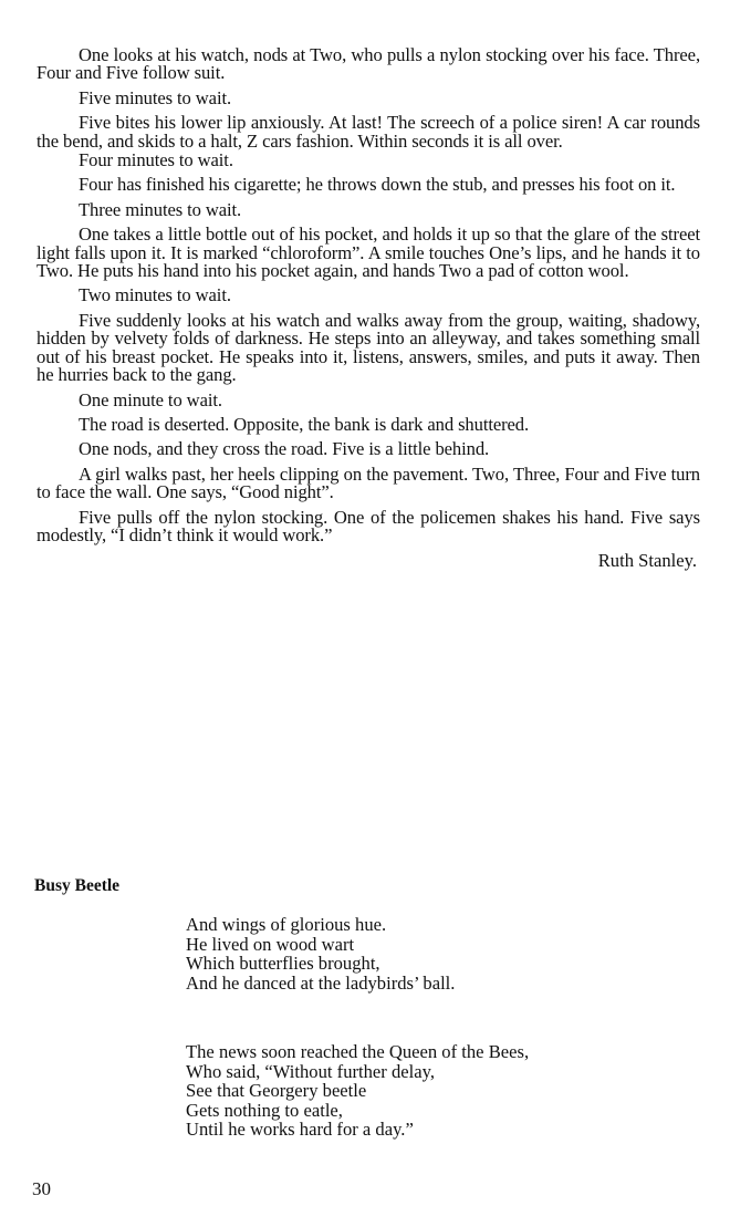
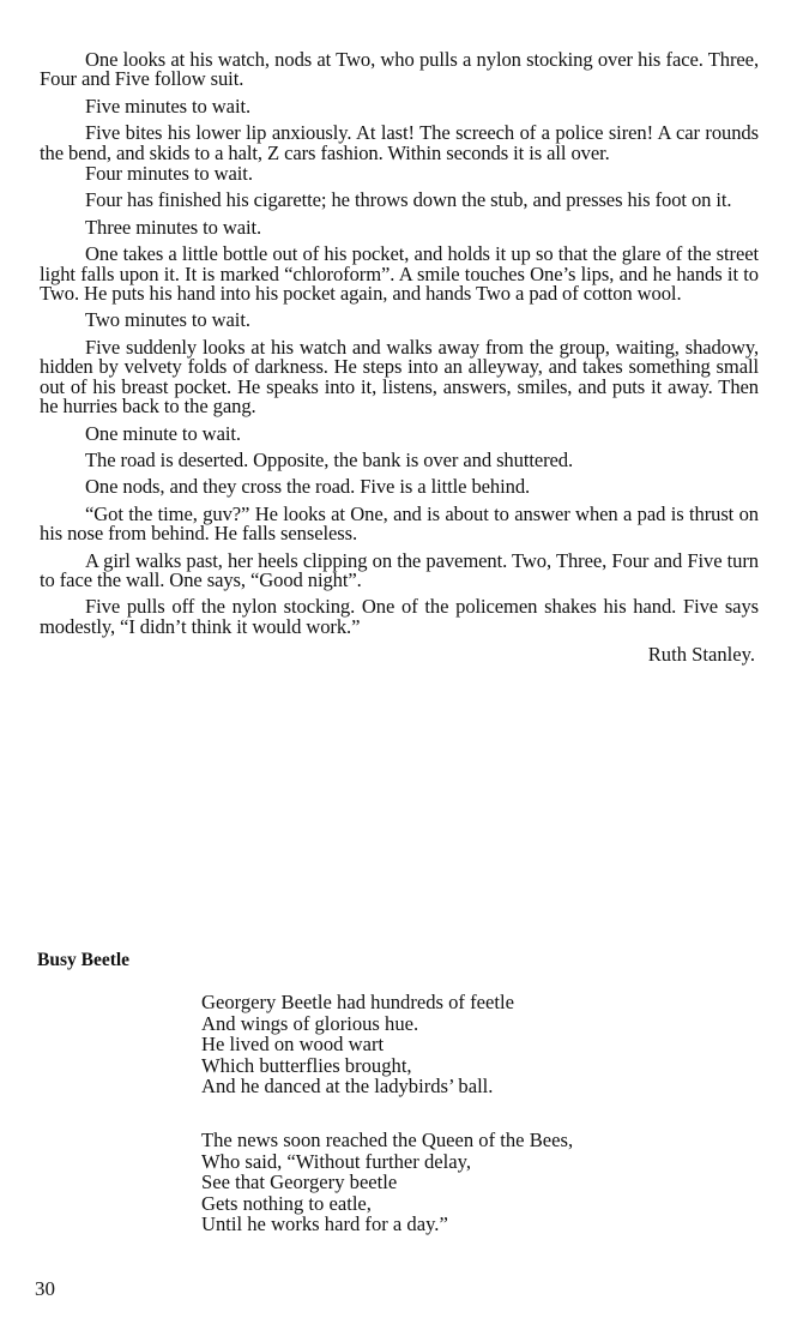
  One looks at his watch, nods at Two, who pulls a nylon stocking over his face. Three, Four and Five follow suit.
  Five minutes to wait.
  Five bites his lower lip anxiously. At last! The screech of a police siren! A car rounds the bend, and skids to a halt, Z cars fashion. Within seconds it is all over.
  Four minutes to wait.
  Four has finished his cigarette; he throws down the stub, and presses his foot on it.
  Three minutes to wait.
  One takes a little bottle out of his pocket, and holds it up so that the glare of the street light falls upon it. It is marked “chloroform”. A smile touches One’s lips, and he hands it to Two. He puts his hand into his pocket again, and hands Two a pad of cotton wool.
  Two minutes to wait.
  Five suddenly looks at his watch and walks away from the group, waiting, shadowy, hidden by velvety folds of darkness. He steps into an alleyway, and takes something small out of his breast pocket. He speaks into it, listens, answers, smiles, and puts it away. Then he hurries back to the gang.
  One minute to wait.
- The road is deserted. Opposite, the bank is dark and shuttered.
+ The road is deserted. Opposite, the bank is over and shuttered.
  One nods, and they cross the road. Five is a little behind.
+ “Got the time, guv?” He looks at One, and is about to answer when a pad is thrust on his nose from behind. He falls senseless.
  A girl walks past, her heels clipping on the pavement. Two, Three, Four and Five turn to face the wall. One says, “Good night”.
  Five pulls off the nylon stocking. One of the policemen shakes his hand. Five says modestly, “I didn’t think it would work.”
  Ruth Stanley.
  Busy Beetle
+ Georgery Beetle had hundreds of feetle
  And wings of glorious hue.
  He lived on wood wart
  Which butterflies brought,
  And he danced at the ladybirds’ ball.
  The news soon reached the Queen of the Bees,
  Who said, “Without further delay,
  See that Georgery beetle
  Gets nothing to eatle,
  Until he works hard for a day.”
  30
